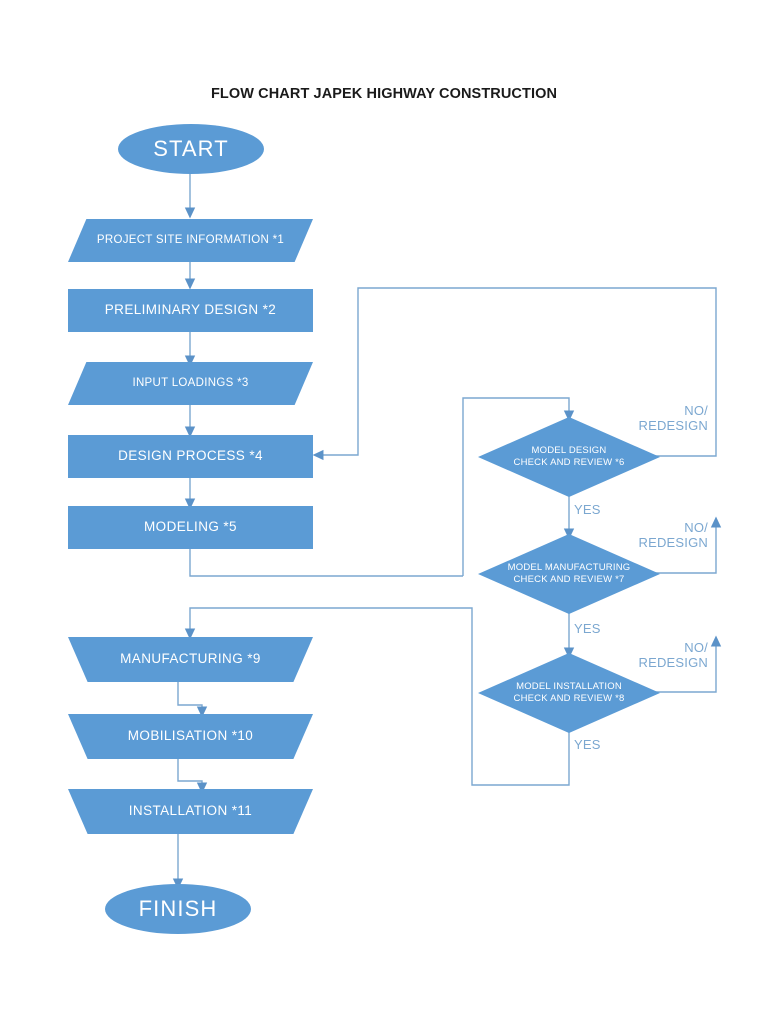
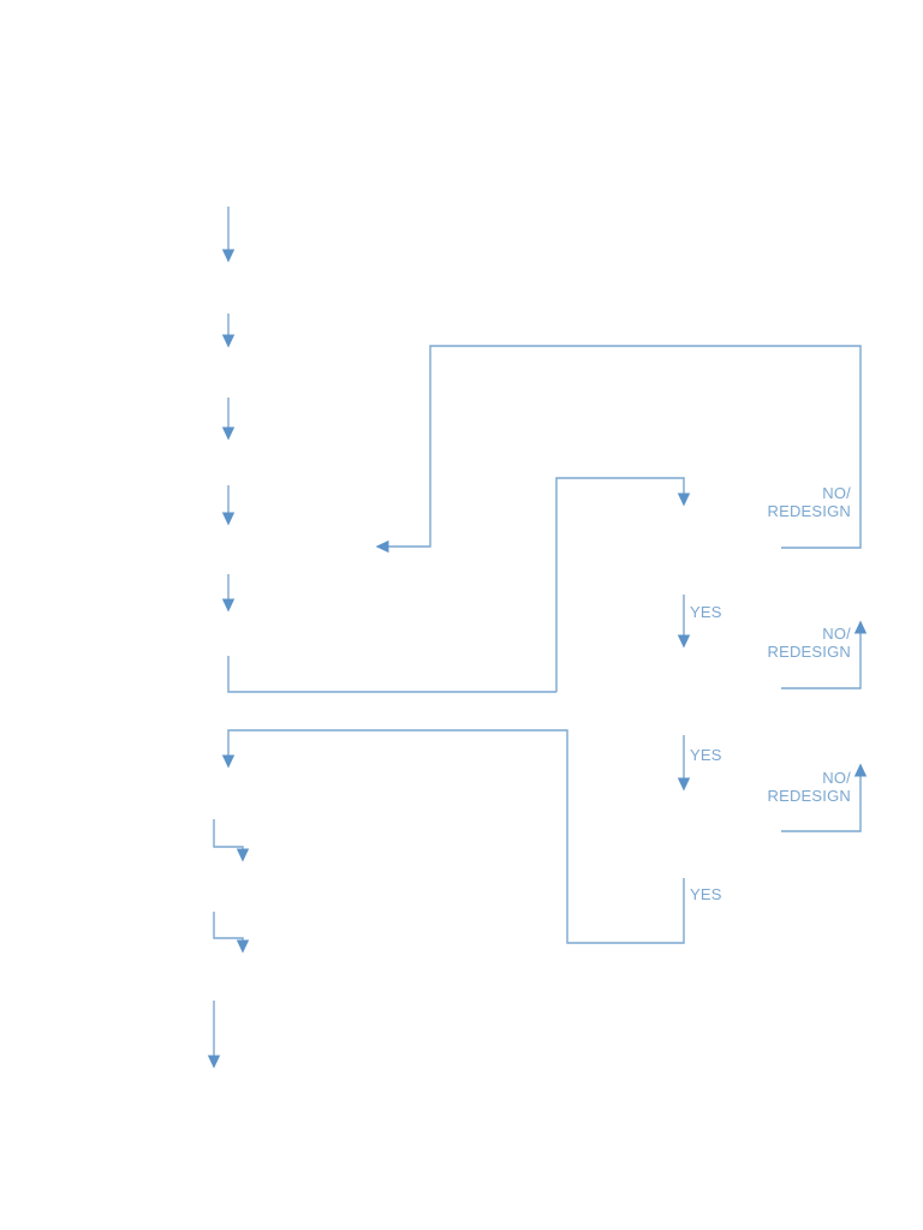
- FLOW CHART JAPEK HIGHWAY CONSTRUCTION
- START
- PROJECT SITE INFORMATION *1
- PRELIMINARY DESIGN *2
- INPUT LOADINGS *3
- DESIGN PROCESS *4
- MODELING *5
- MODEL DESIGN
- CHECK AND REVIEW *6
- MODEL MANUFACTURING
- CHECK AND REVIEW *7
- MODEL INSTALLATION
- CHECK AND REVIEW *8
- MANUFACTURING *9
- MOBILISATION *10
- INSTALLATION *11
- FINISH
  NO/
  REDESIGN
  NO/
  REDESIGN
  NO/
  REDESIGN
  YES
  YES
  YES
